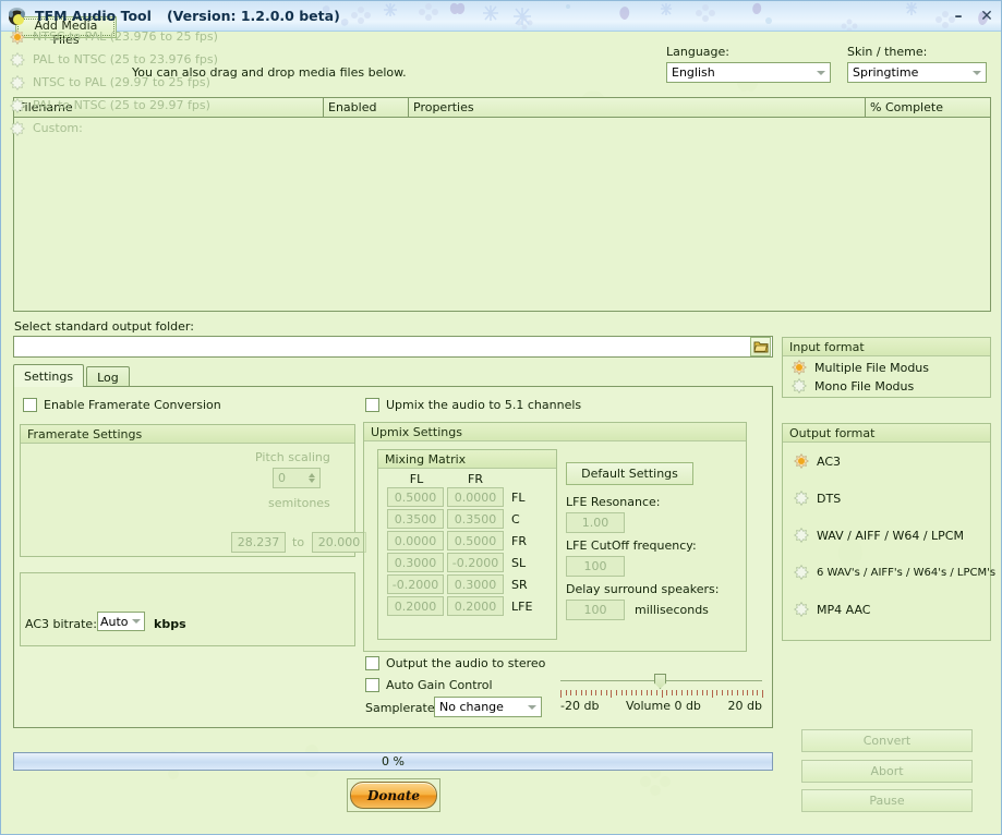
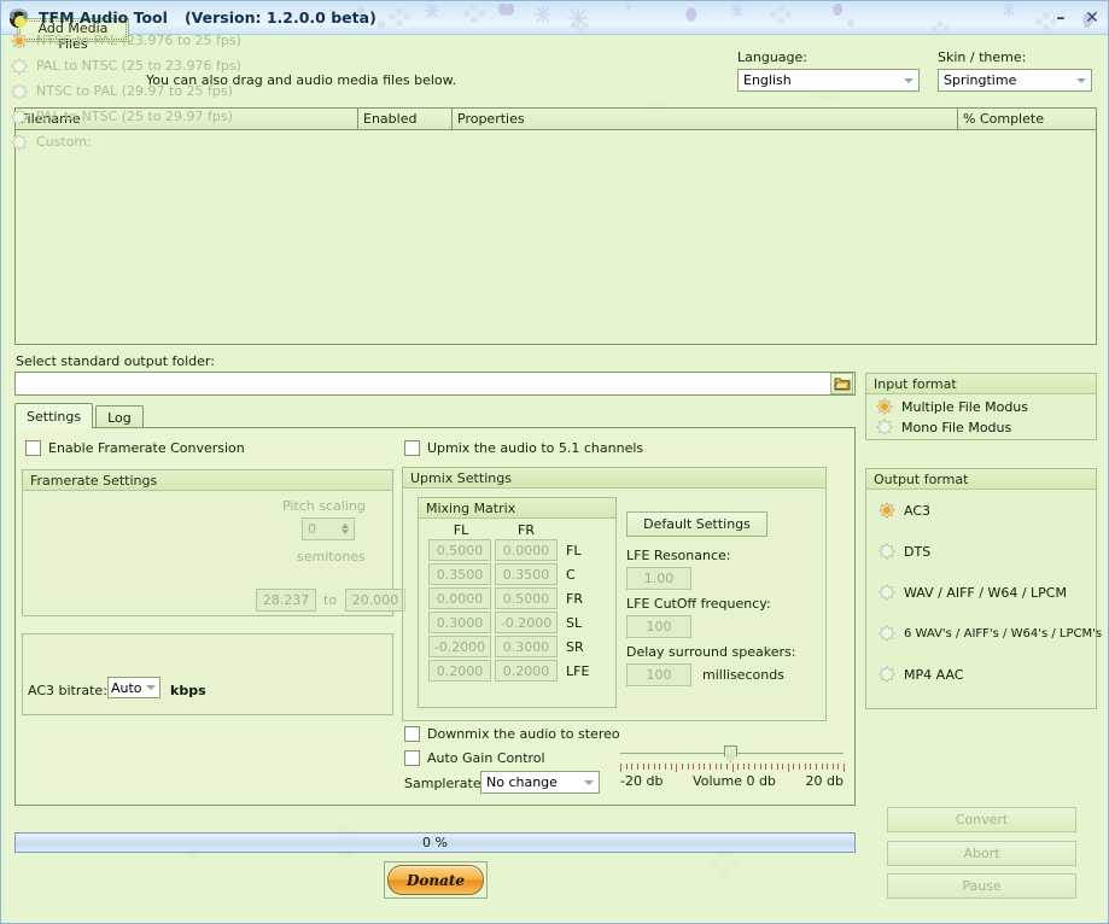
  TFM Audio Tool
  (Version: 1.2.0.0 beta)
  –
  ✕
  Add Media Files
- You can also drag and drop media files below.
+ You can also drag and audio media files below.
  Language:
  English
  Skin / theme:
  Springtime
  ilename
  Enabled
  Properties
  % Complete
  Select standard output folder:
  Settings
  Log
  Enable Framerate Conversion
  Framerate Settings
  NTSC to PAL (23.976 to 25 fps)
  PAL to NTSC (25 to 23.976 fps)
  NTSC to PAL (29.97 to 25 fps)
  PAL to NTSC (25 to 29.97 fps)
  Custom:
  Pitch scaling
  0
  semitones
  28.237
  to
  20.000
  AC3 bitrate:
  Auto
  kbps
  Upmix the audio to 5.1 channels
  Upmix Settings
  Mixing Matrix
  FL
  FR
  0.5000
  0.0000
  FL
  0.3500
  0.3500
  C
  0.0000
  0.5000
  FR
  0.3000
  -0.2000
  SL
  -0.2000
  0.3000
  SR
  0.2000
  0.2000
  LFE
  Default Settings
  LFE Resonance:
  1.00
  LFE CutOff frequency:
  100
  Delay surround speakers:
  100
  milliseconds
- Output the audio to stereo
+ Downmix the audio to stereo
  Auto Gain Control
  Samplerate
  No change
  -20 db
  Volume 0 db
  20 db
  Input format
  Multiple File Modus
  Mono File Modus
  Output format
  AC3
  DTS
  WAV / AIFF / W64 / LPCM
  6 WAV's / AIFF's / W64's / LPCM's
  MP4 AAC
  Convert
  Abort
  Pause
  0 %
  Donate
